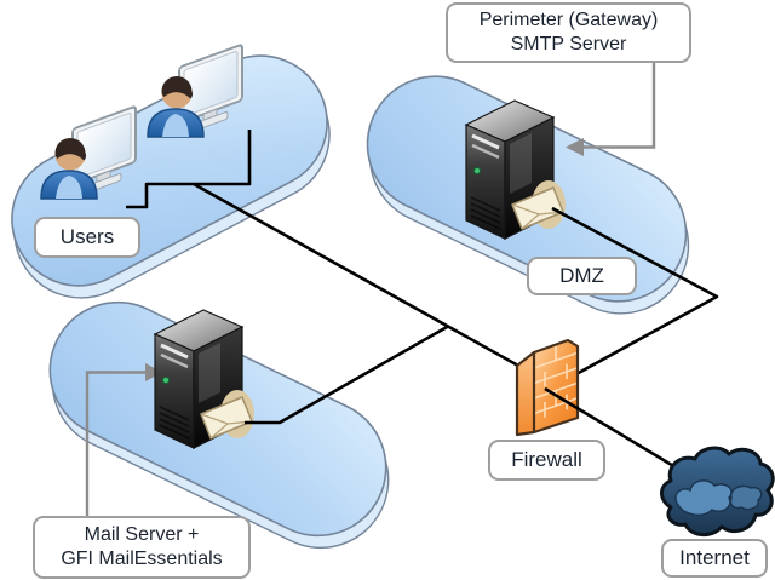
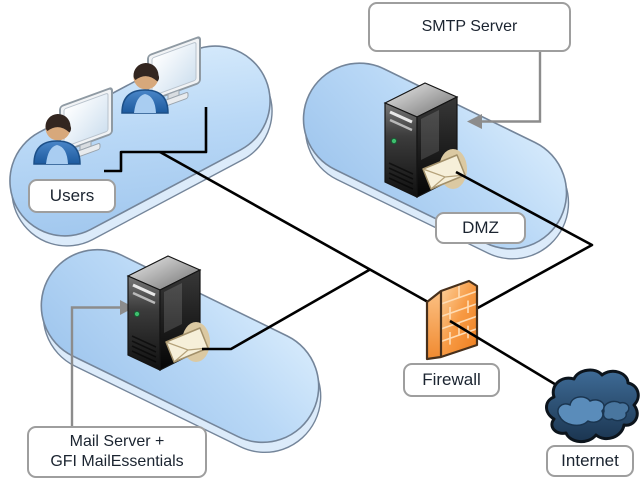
  Users
- Perimeter (Gateway)
  SMTP Server
  DMZ
  Mail Server +
  GFI MailEssentials
  Firewall
  Internet
